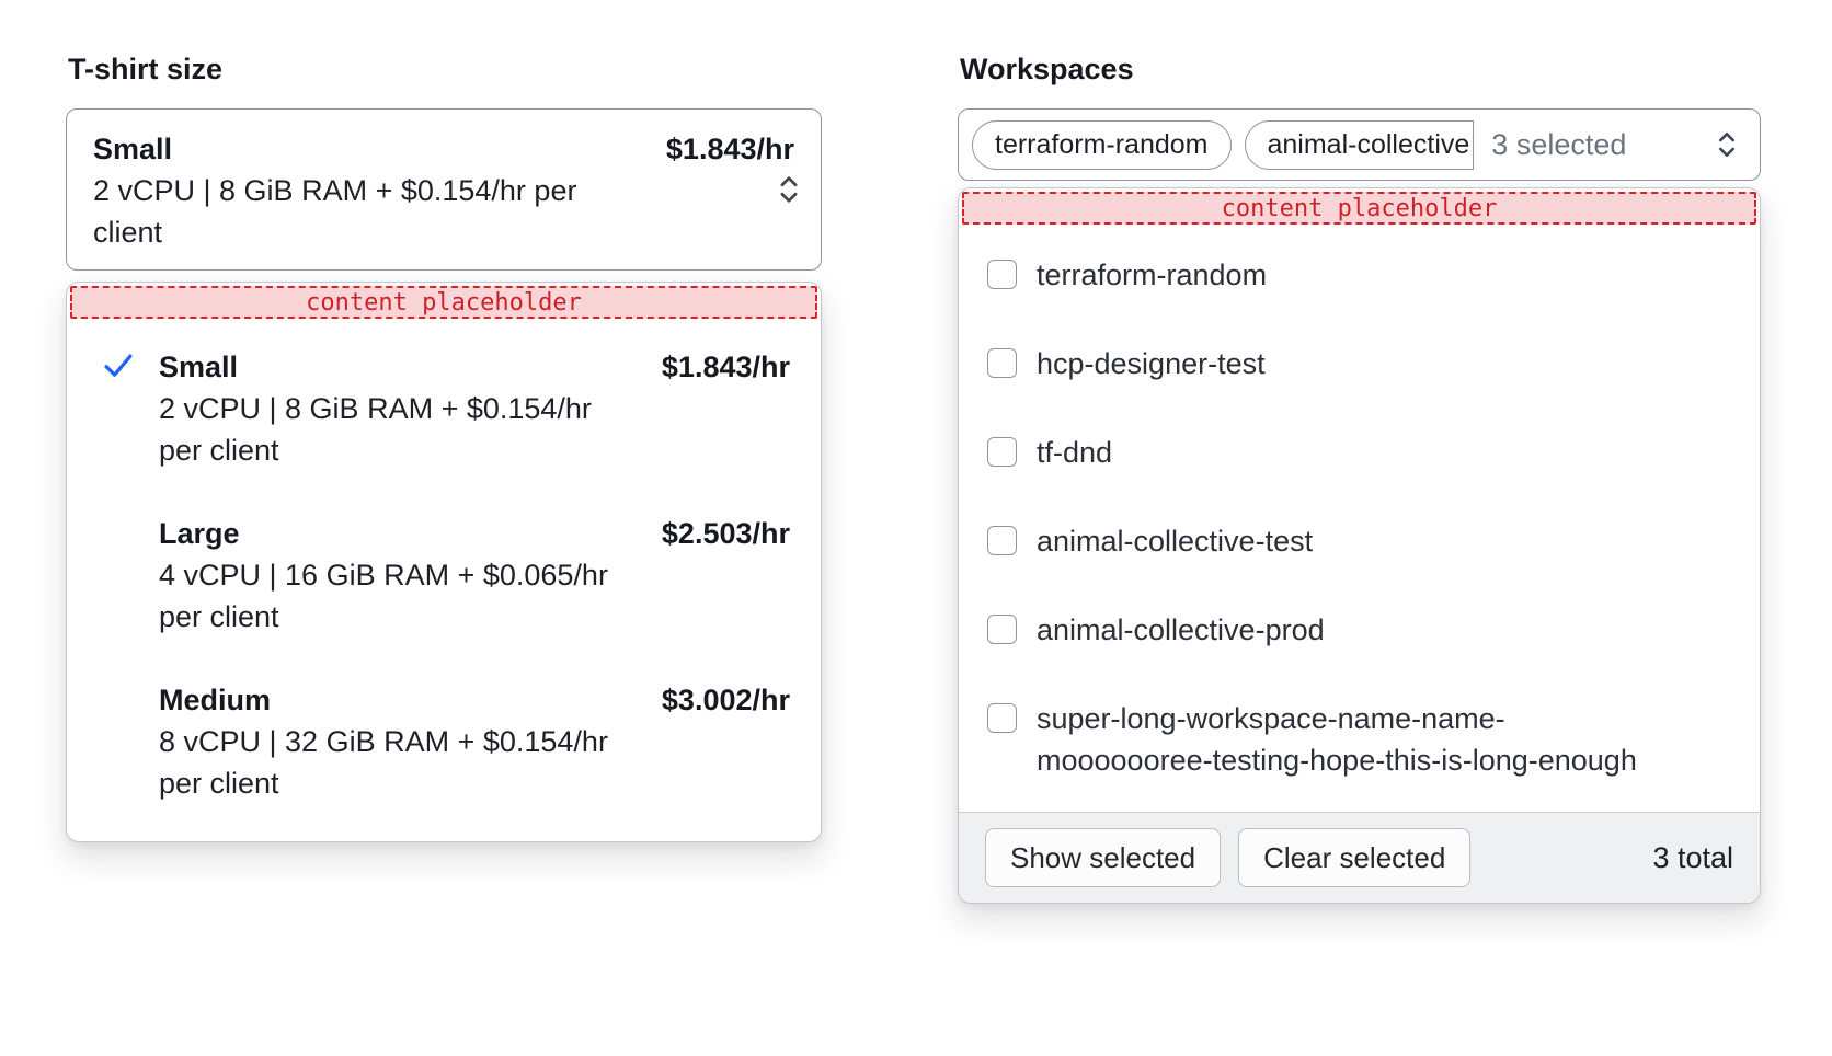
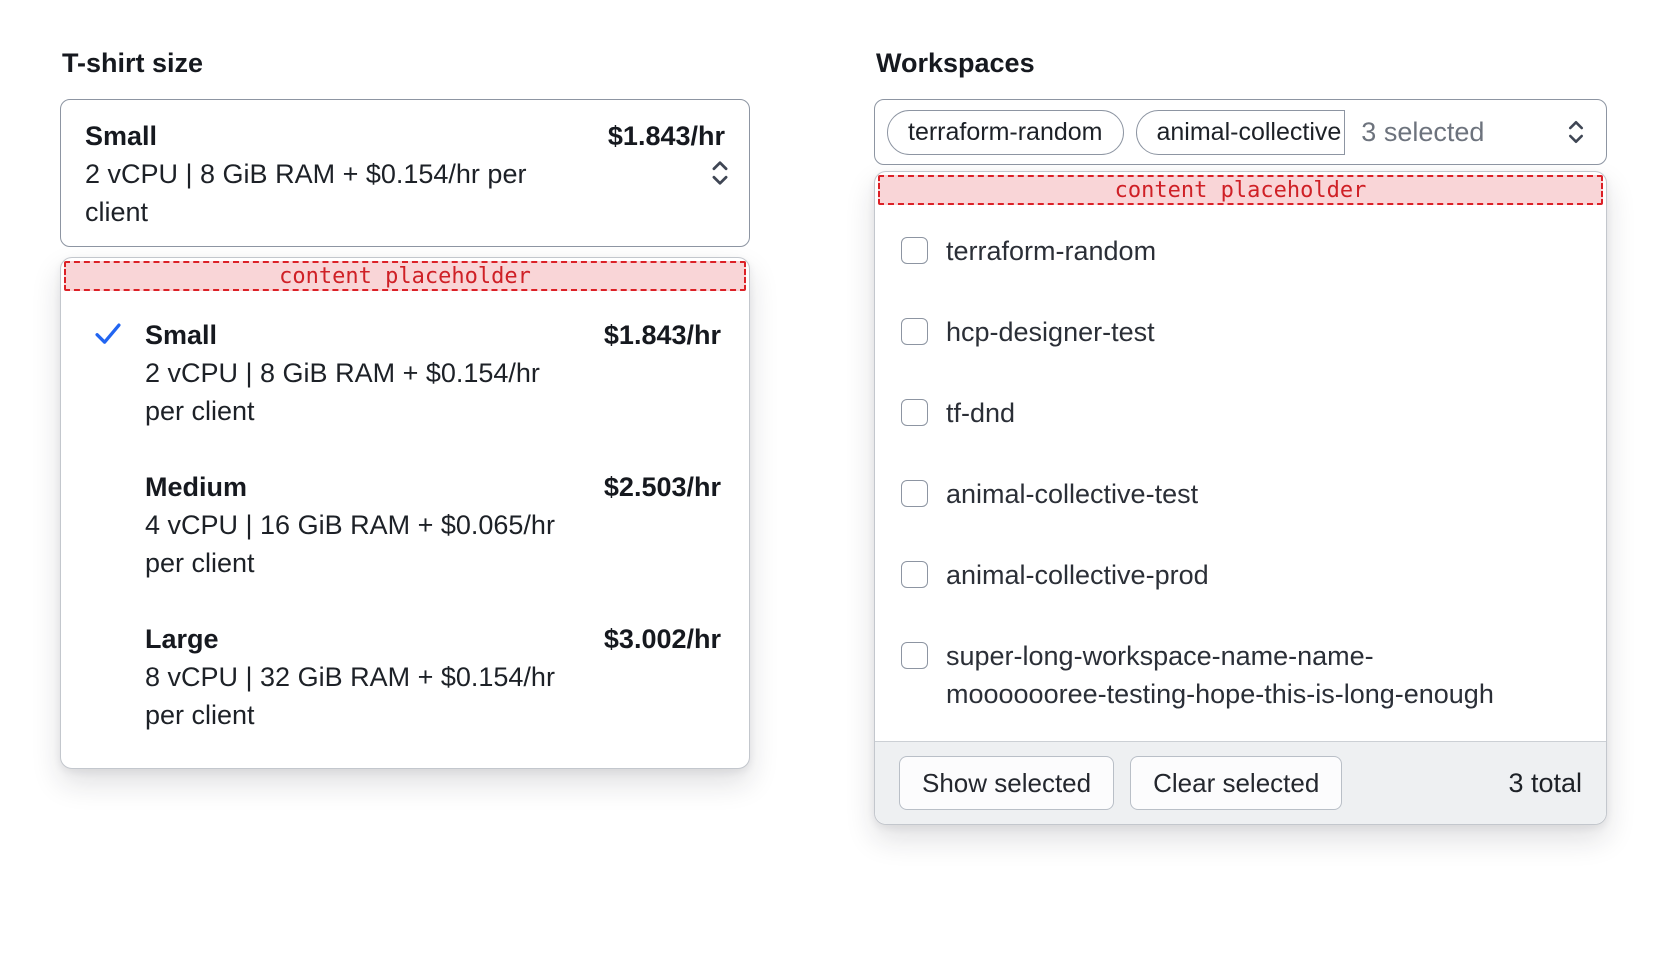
  T-shirt size
  Small
  $1.843/hr
  2 vCPU | 8 GiB RAM + $0.154/hr per client
  content placeholder
  Small
  $1.843/hr
  2 vCPU | 8 GiB RAM + $0.154/hr per client
- Large
+ Medium
  $2.503/hr
  4 vCPU | 16 GiB RAM + $0.065/hr per client
- Medium
+ Large
  $3.002/hr
  8 vCPU | 32 GiB RAM + $0.154/hr per client
  Workspaces
  terraform-random
  animal-collective
  3 selected
  content placeholder
  terraform-random
  hcp-designer-test
  tf-dnd
  animal-collective-test
  animal-collective-prod
  super-long-workspace-name-name-mooooooree-testing-hope-this-is-long-enough
  Show selected
  Clear selected
  3 total
